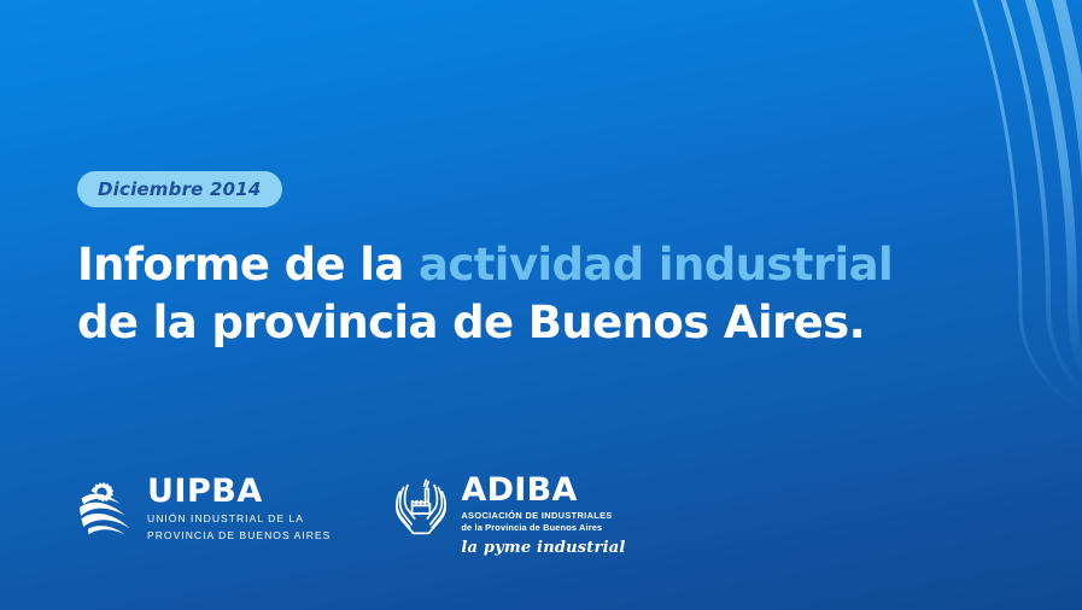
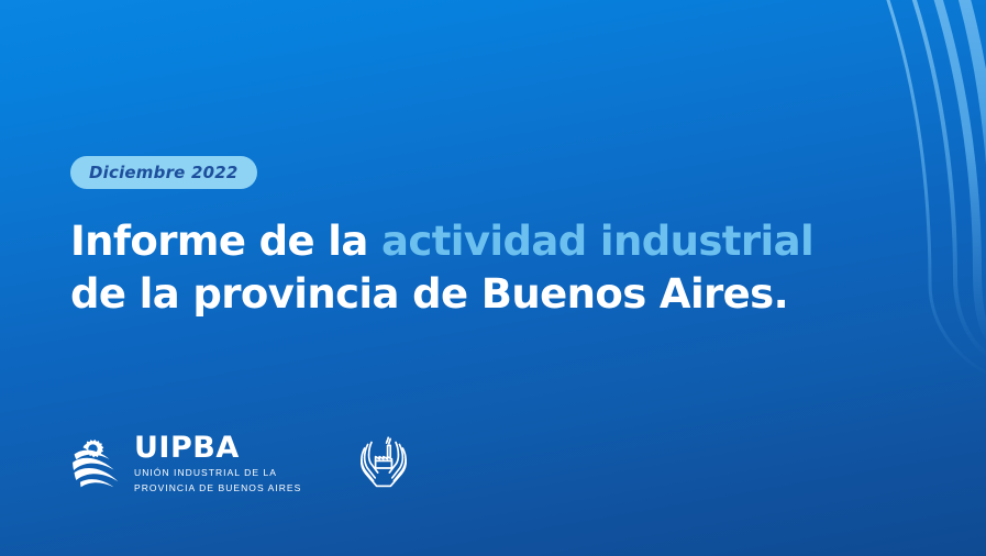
- Diciembre 2014
+ Diciembre 2022
  Informe de la actividad industrial
  de la provincia de Buenos Aires.
  UIPBA
  UNIÓN INDUSTRIAL DE LA
  PROVINCIA DE BUENOS AIRES
- ADIBA
- ASOCIACIÓN DE INDUSTRIALES
- de la Provincia de Buenos Aires
- la pyme industrial
